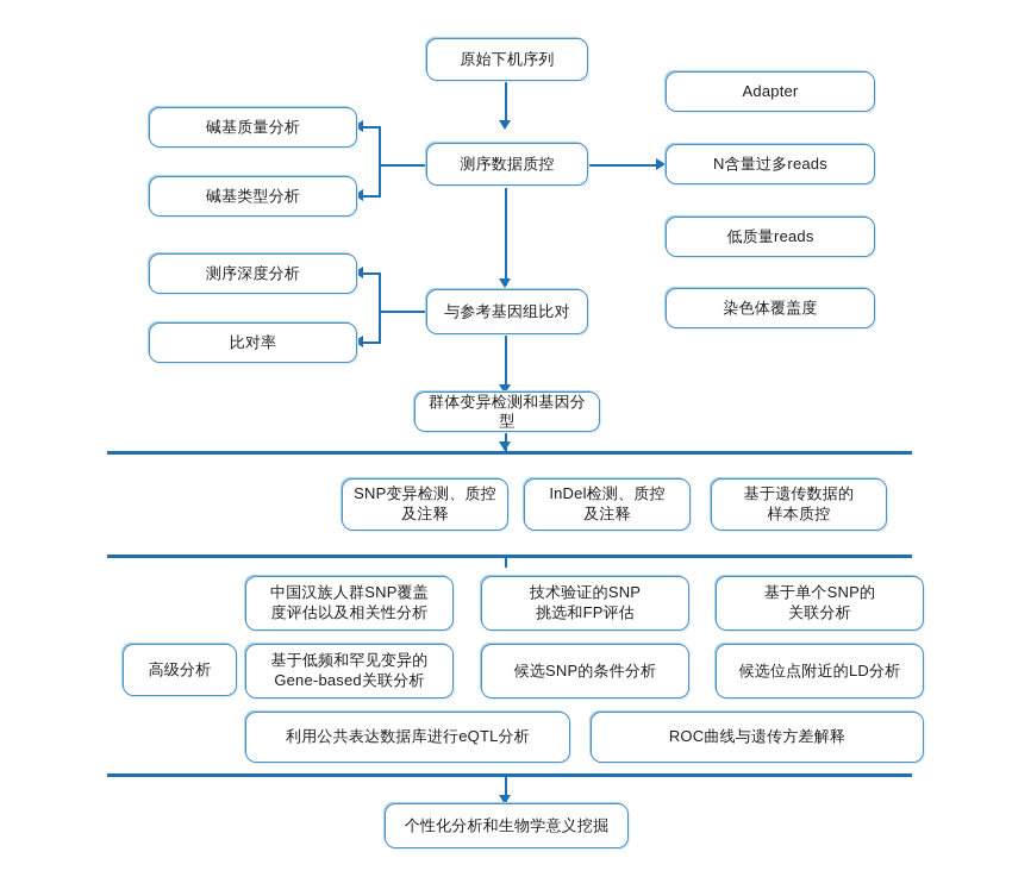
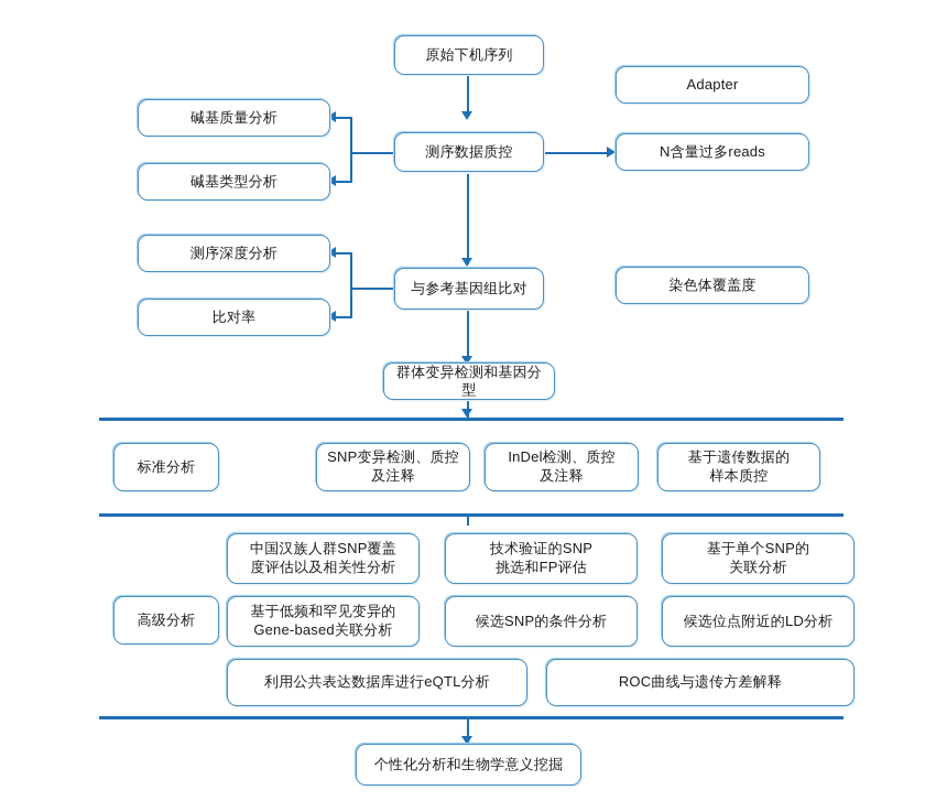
  原始下机序列
  测序数据质控
  碱基质量分析
  碱基类型分析
  Adapter
  N含量过多reads
- 低质量reads
  染色体覆盖度
  与参考基因组比对
  测序深度分析
  比对率
  群体变异检测和基因分型
+ 标准分析
  SNP变异检测、质控
  及注释
  InDel检测、质控
  及注释
  基于遗传数据的
  样本质控
  高级分析
  中国汉族人群SNP覆盖
  度评估以及相关性分析
  技术验证的SNP
  挑选和FP评估
  基于单个SNP的
  关联分析
  基于低频和罕见变异的
  Gene-based关联分析
  候选SNP的条件分析
  候选位点附近的LD分析
  利用公共表达数据库进行eQTL分析
  ROC曲线与遗传方差解释
  个性化分析和生物学意义挖掘
